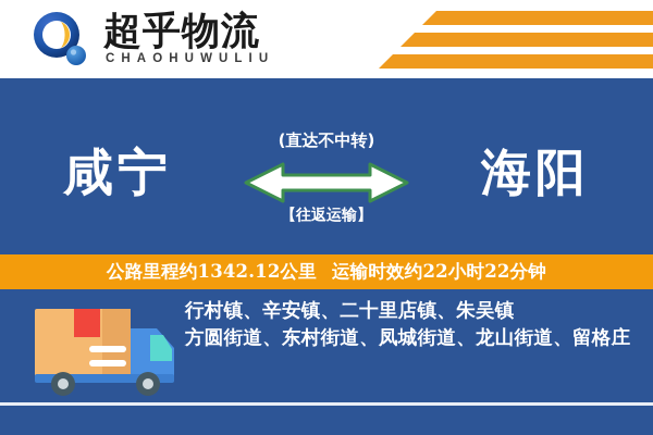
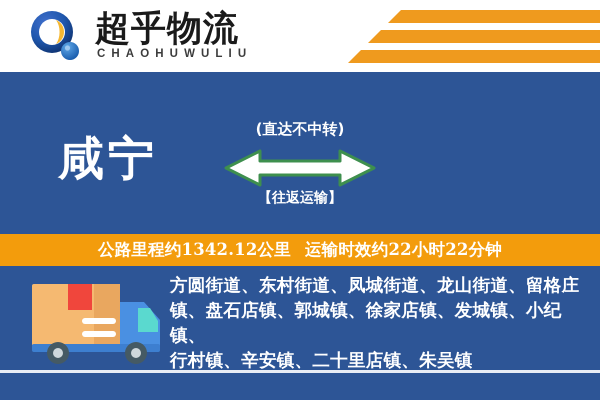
  超乎物流
  CHAOHUWULIU
  咸宁
  (直达不中转)
  【往返运输】
- 海阳
  公路里程约1342.12公里
  运输时效约22小时22分钟
- 行村镇、辛安镇、二十里店镇、朱吴镇
+ 方圆街道、东村街道、凤城街道、龙山街道、留格庄
+ 镇、盘石店镇、郭城镇、徐家店镇、发城镇、小纪镇、
- 方圆街道、东村街道、凤城街道、龙山街道、留格庄
+ 行村镇、辛安镇、二十里店镇、朱吴镇
